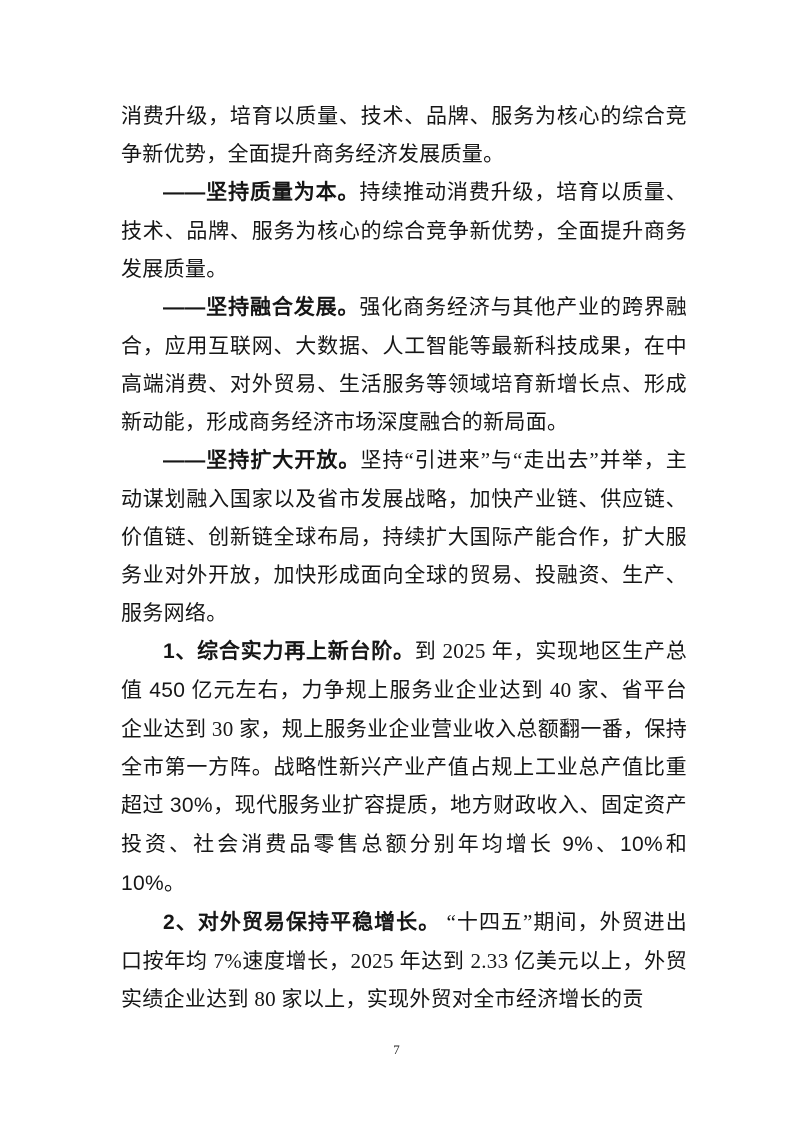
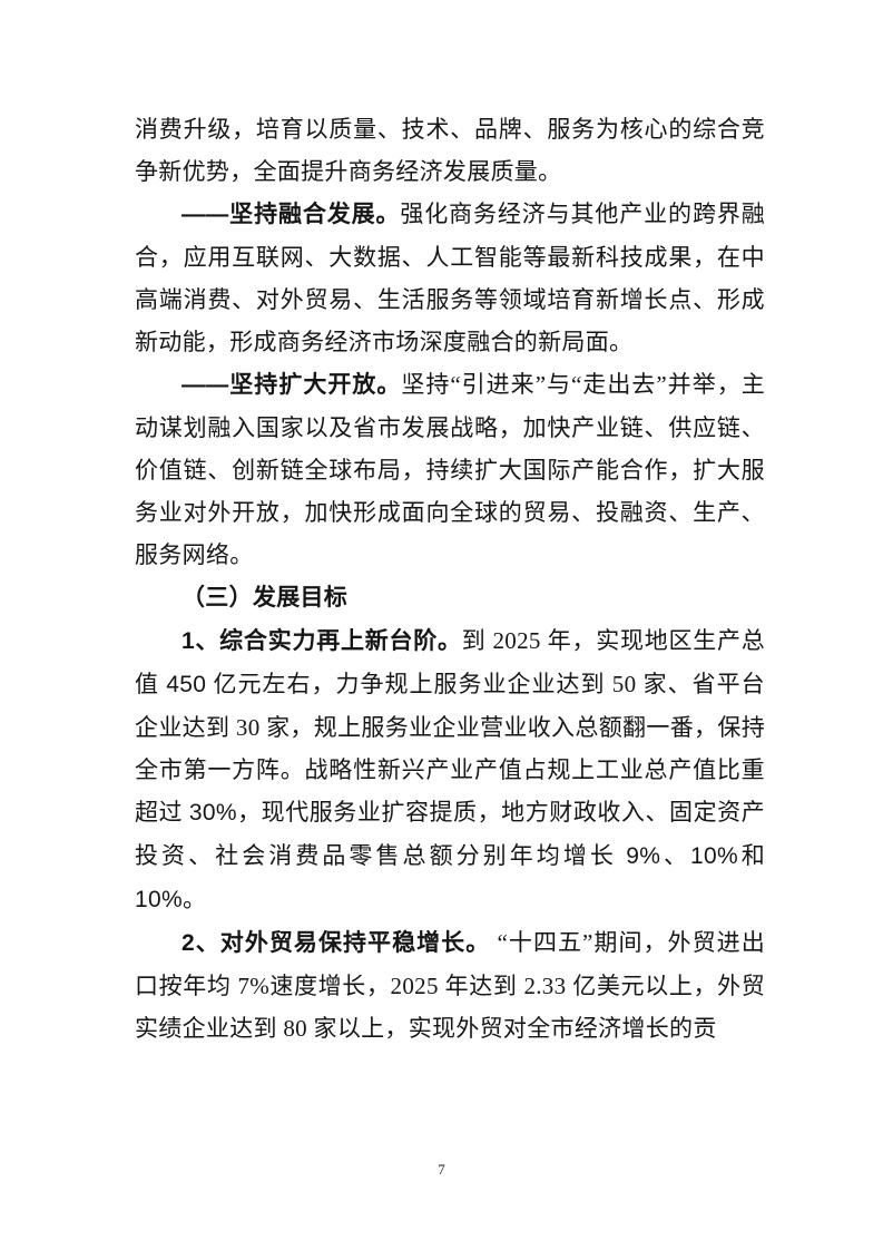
  消费升级，培育以质量、技术、品牌、服务为核心的综合竞争新优势，全面提升商务经济发展质量。
- ——坚持质量为本。持续推动消费升级，培育以质量、技术、品牌、服务为核心的综合竞争新优势，全面提升商务发展质量。
  ——坚持融合发展。强化商务经济与其他产业的跨界融合，应用互联网、大数据、人工智能等最新科技成果，在中高端消费、对外贸易、生活服务等领域培育新增长点、形成新动能，形成商务经济市场深度融合的新局面。
  ——坚持扩大开放。坚持“引进来”与“走出去”并举，主动谋划融入国家以及省市发展战略，加快产业链、供应链、价值链、创新链全球布局，持续扩大国际产能合作，扩大服务业对外开放，加快形成面向全球的贸易、投融资、生产、服务网络。
+ （三）发展目标
- 1、综合实力再上新台阶。到 2025 年，实现地区生产总值 450 亿元左右，力争规上服务业企业达到 40 家、省平台企业达到 30 家，规上服务业企业营业收入总额翻一番，保持全市第一方阵。战略性新兴产业产值占规上工业总产值比重超过 30%，现代服务业扩容提质，地方财政收入、固定资产投资、社会消费品零售总额分别年均增长 9%、10%和 10%。
+ 1、综合实力再上新台阶。到 2025 年，实现地区生产总值 450 亿元左右，力争规上服务业企业达到 50 家、省平台企业达到 30 家，规上服务业企业营业收入总额翻一番，保持全市第一方阵。战略性新兴产业产值占规上工业总产值比重超过 30%，现代服务业扩容提质，地方财政收入、固定资产投资、社会消费品零售总额分别年均增长 9%、10%和 10%。
  2、对外贸易保持平稳增长。 “十四五”期间，外贸进出口按年均 7%速度增长，2025 年达到 2.33 亿美元以上，外贸实绩企业达到 80 家以上，实现外贸对全市经济增长的贡
  7
